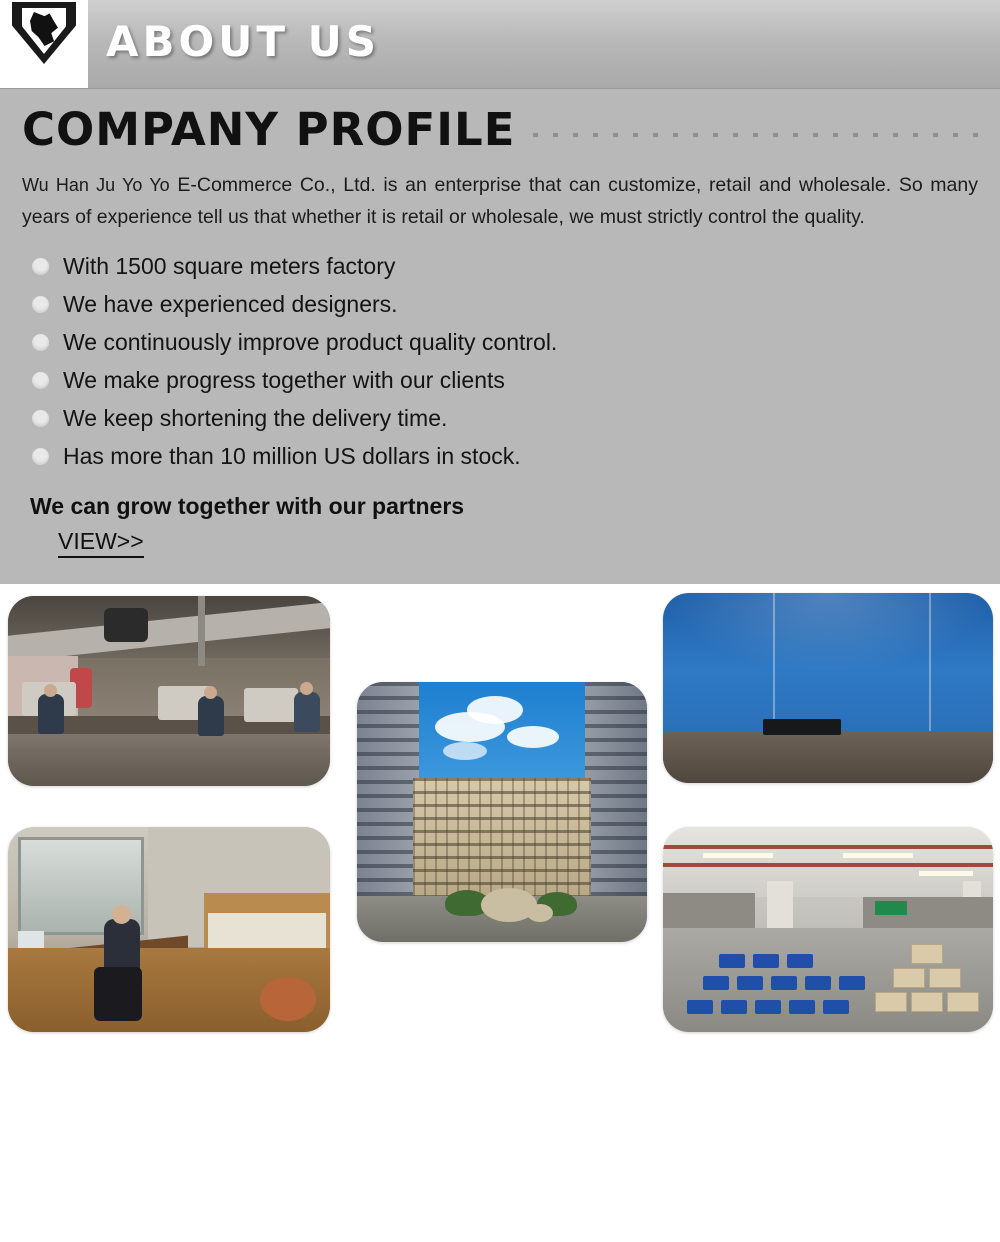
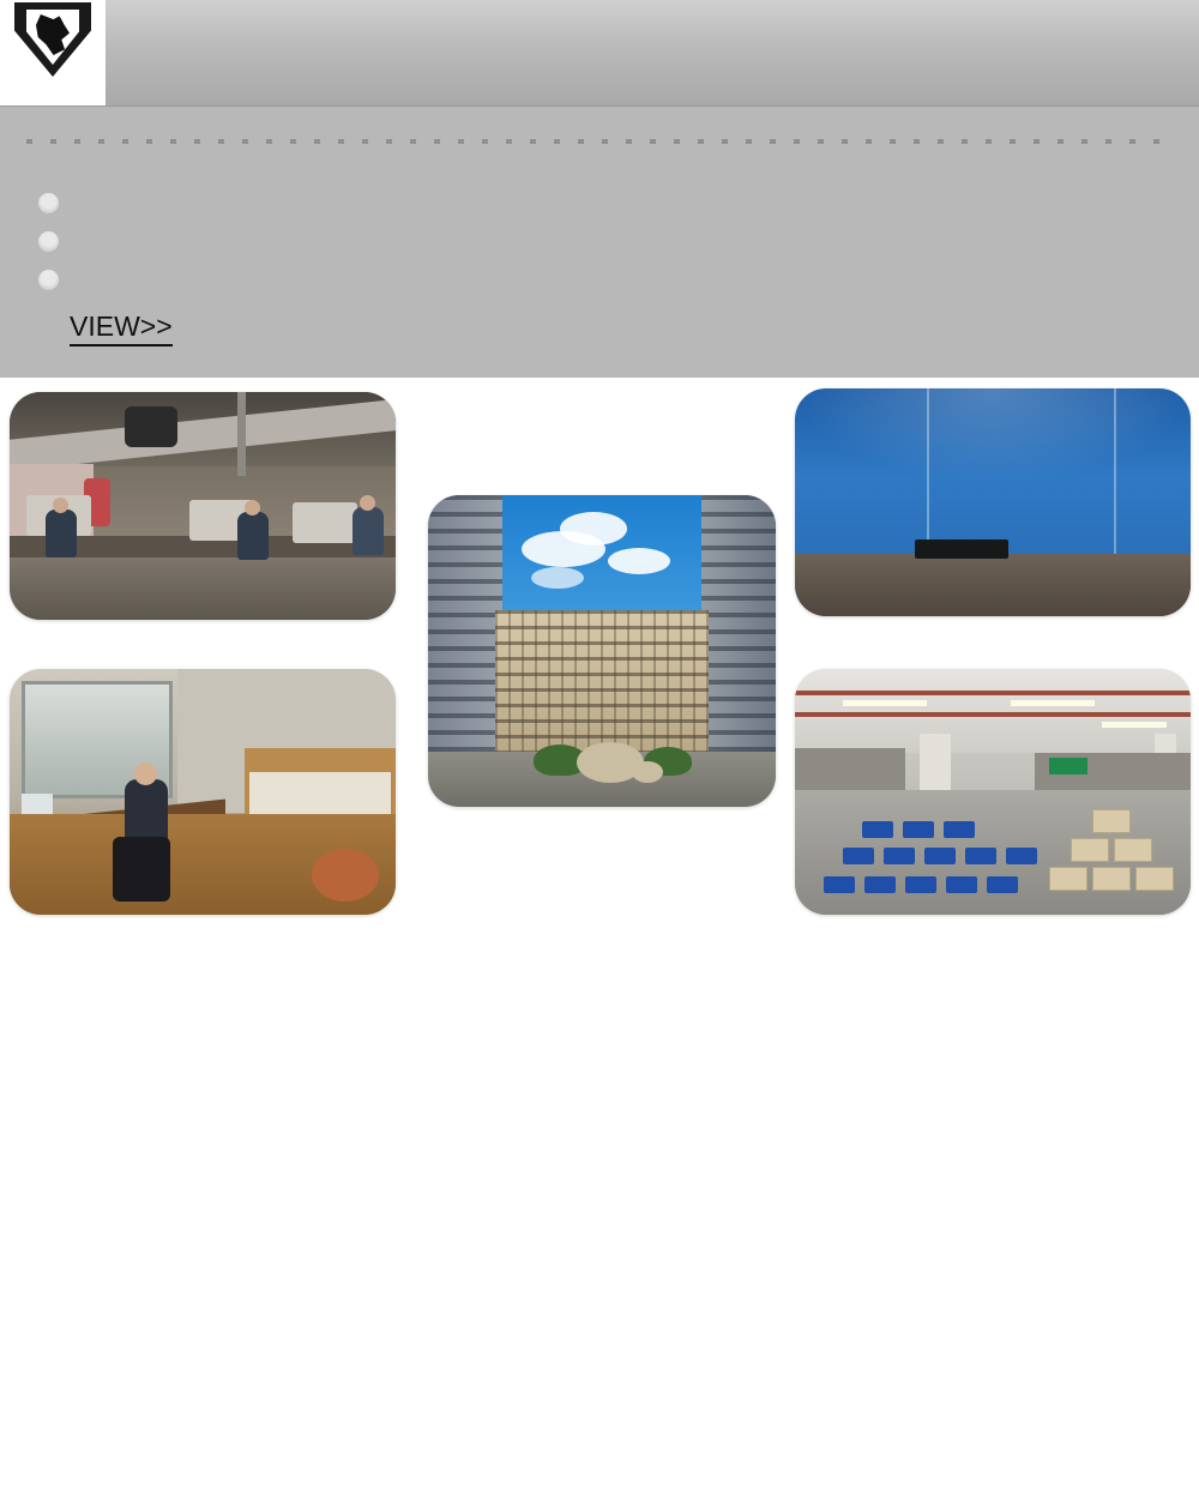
- ABOUT US
- COMPANY PROFILE
- Wu Han Ju Yo Yo E-Commerce Co., Ltd. is an enterprise that can customize, retail and wholesale. So many years of experience tell us that whether it is retail or wholesale, we must strictly control the quality.
- With 1500 square meters factory
- We have experienced designers.
- We continuously improve product quality control.
- We make progress together with our clients
- We keep shortening the delivery time.
- Has more than 10 million US dollars in stock.
- We can grow together with our partners
  VIEW>>
